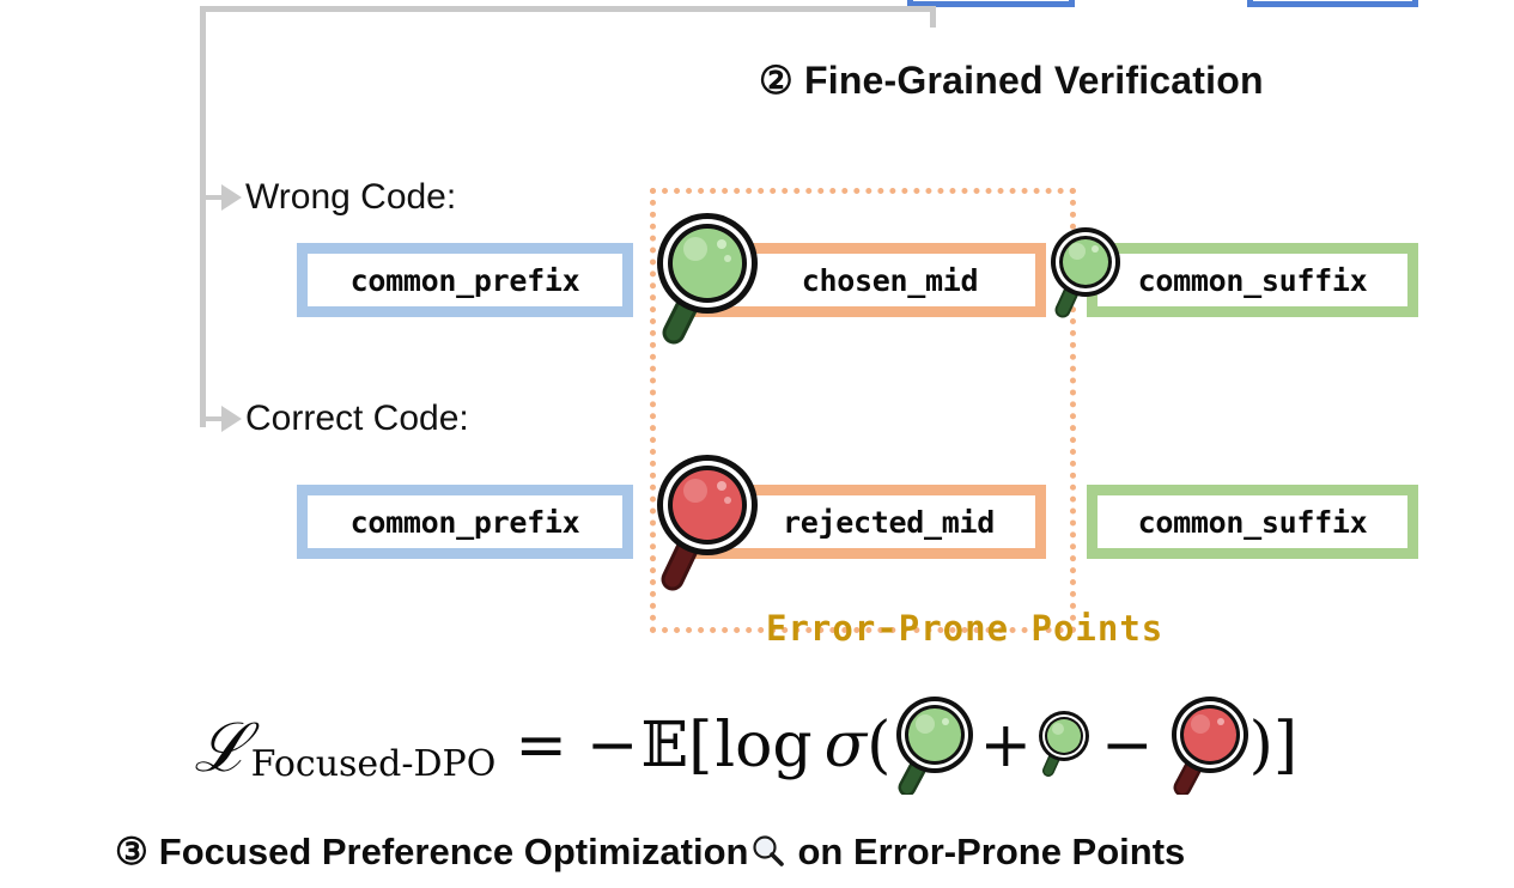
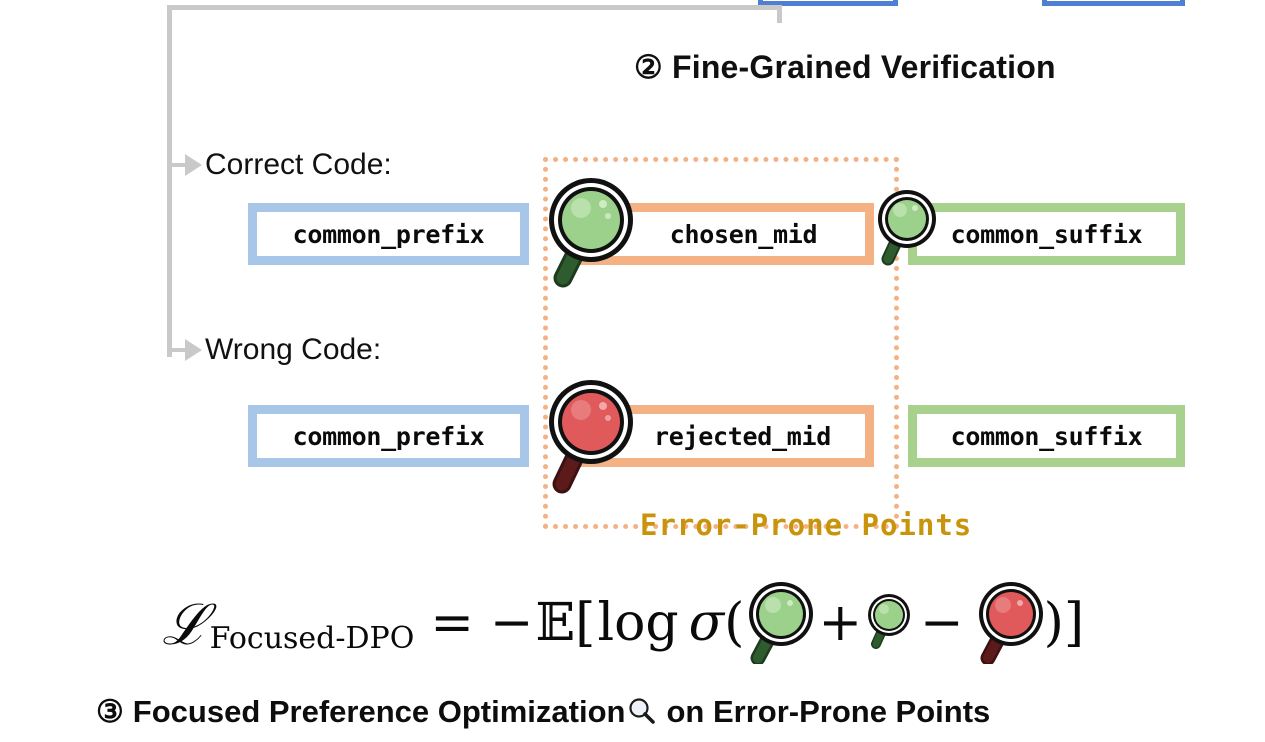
  ② Fine-Grained Verification
- Wrong Code:
+ Correct Code:
  common_prefix
  chosen_mid
  common_suffix
- Correct Code:
+ Wrong Code:
  common_prefix
  rejected_mid
  common_suffix
  Error-Prone Points
  ℒ
  Focused-DPO
  =
  −
  𝔼
  [
  log
  σ
  (
  +
  −
  )
  ]
  ③
  Focused Preference Optimization
  on Error-Prone Points
